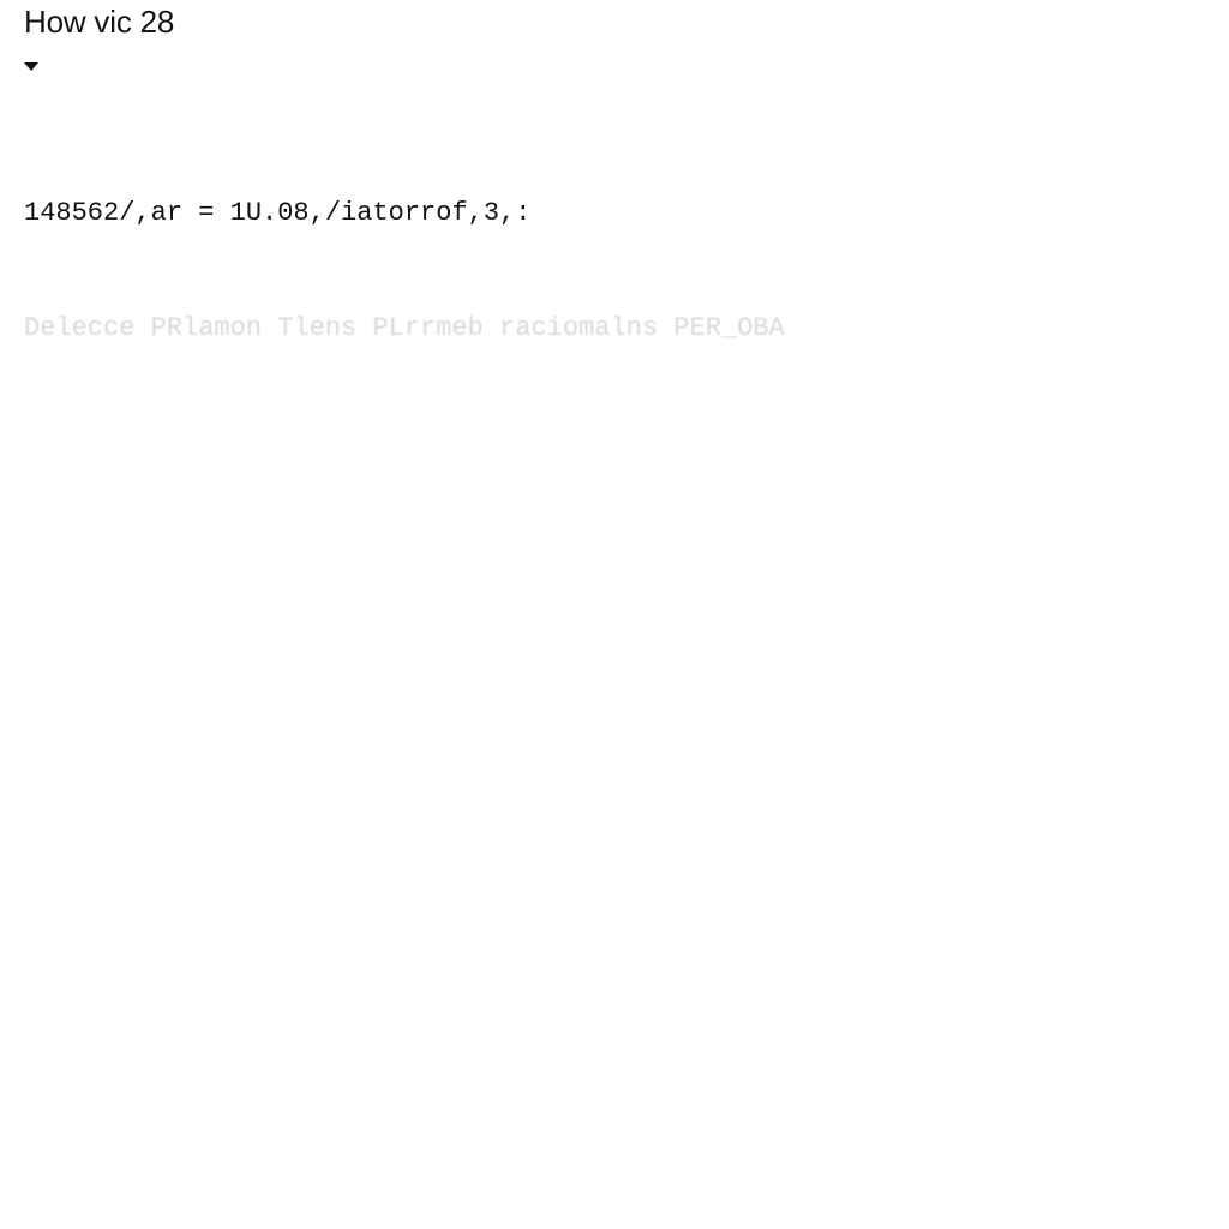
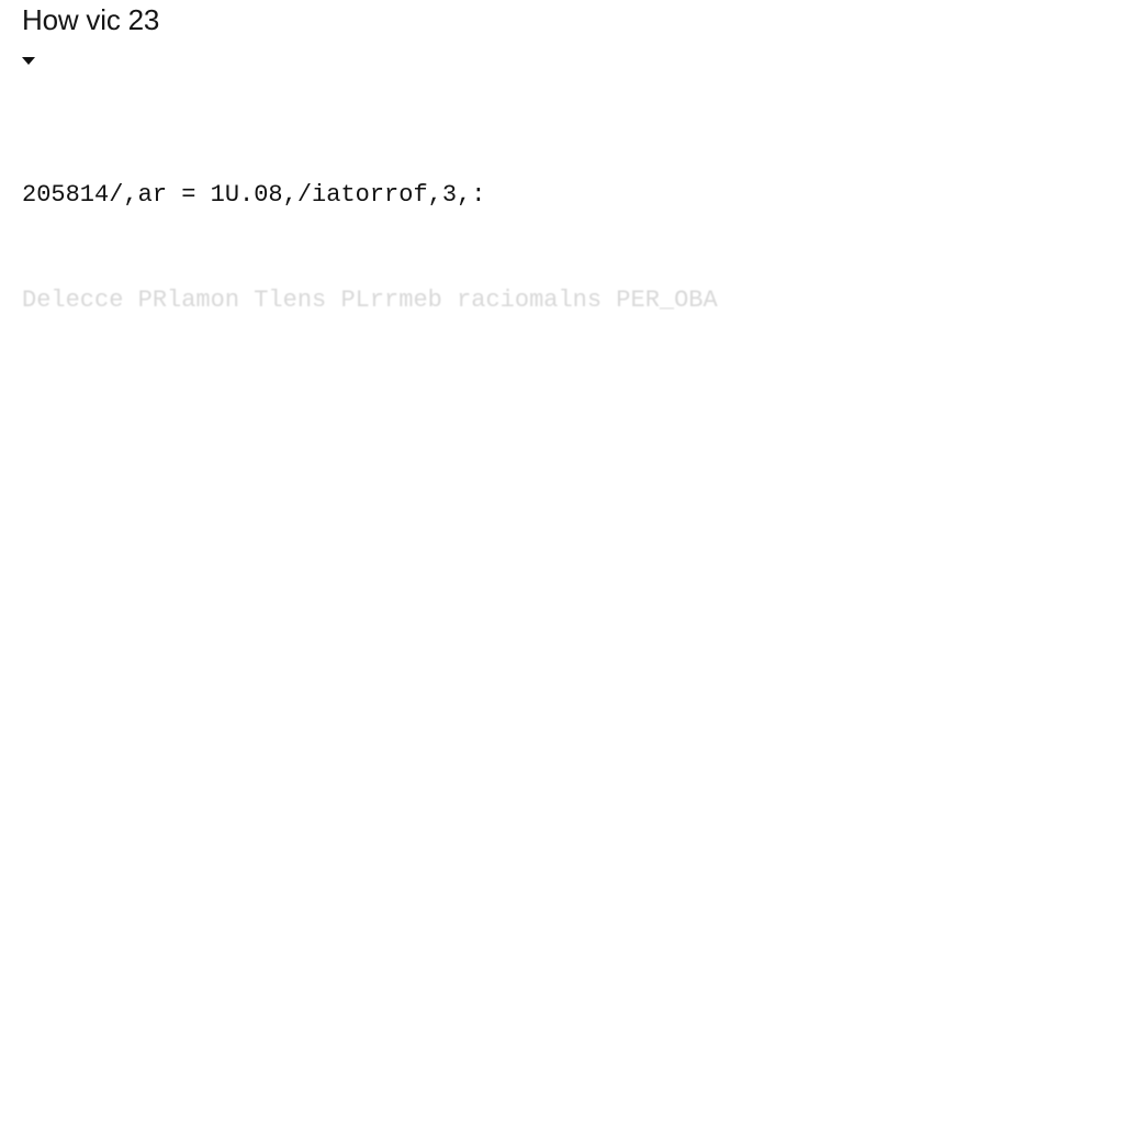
- How vic 28
+ How vic 23
- 148562/,ar = 1U.08,/iatorrof,3,:
+ 205814/,ar = 1U.08,/iatorrof,3,:
  Delecce PRlamon Tlens PLrrmeb raciomalns PER_OBA
